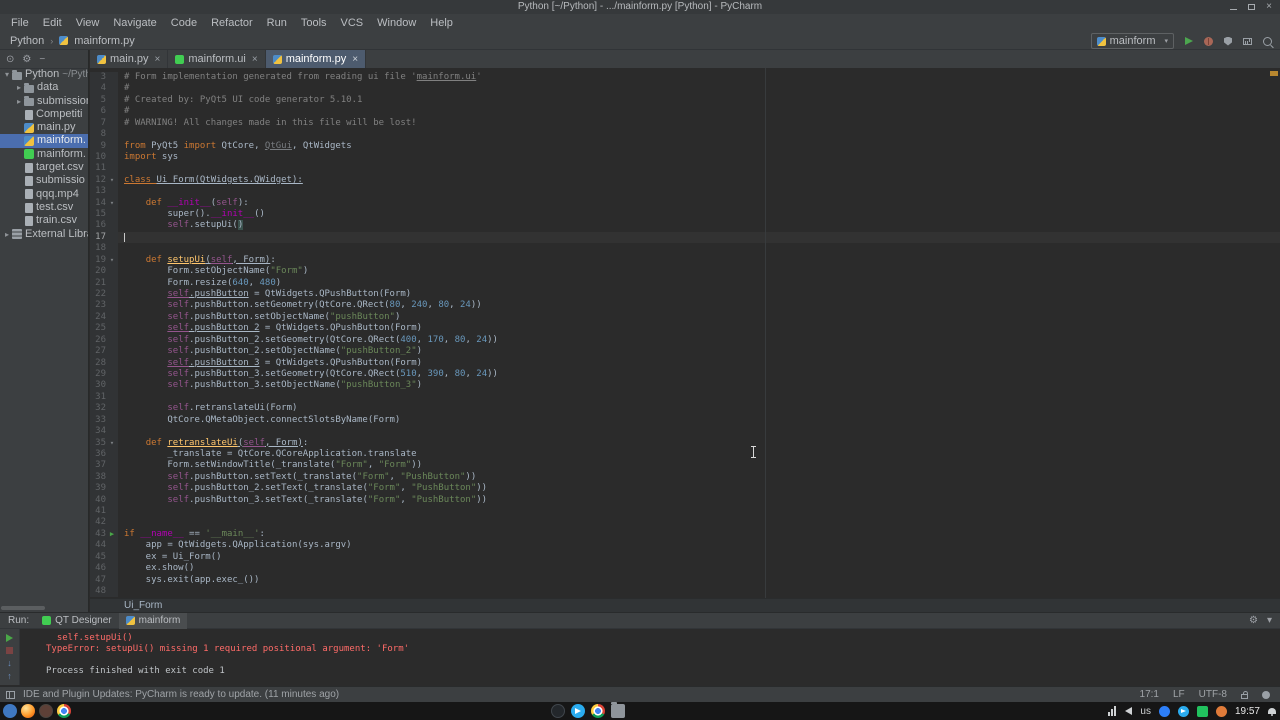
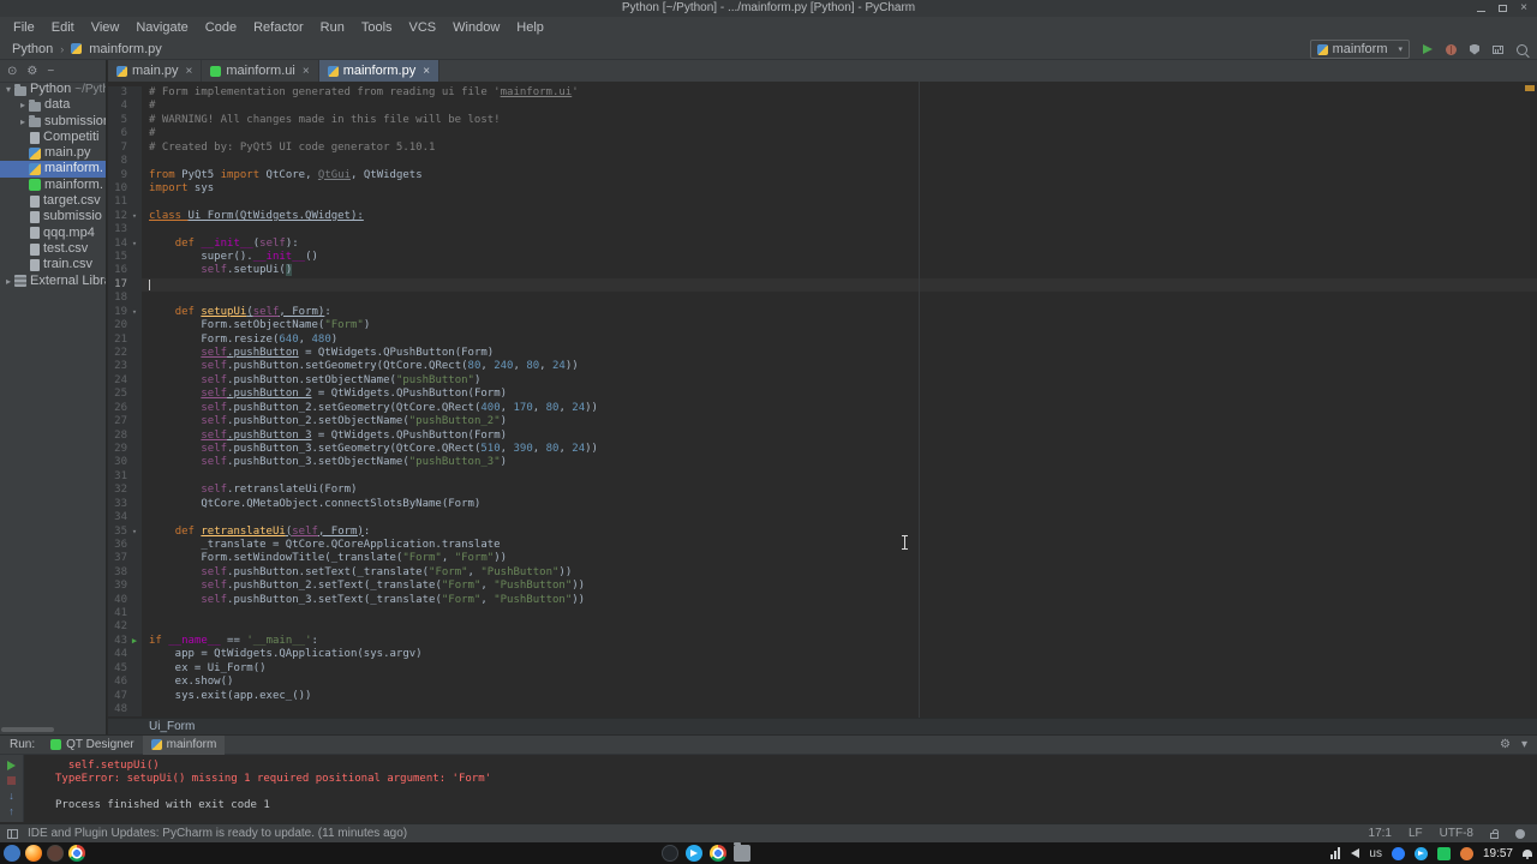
  Python [~/Python] - .../mainform.py [Python] - PyCharm
  ×
  File
  Edit
  View
  Navigate
  Code
  Refactor
  Run
  Tools
  VCS
  Window
  Help
  Python
  ›
  mainform.py
  mainform
  ⊙
  ⚙
  −
  ▾
  Python
  ~/Pyt
  ▸
  data
  ▸
  submissio
  Competiti
  main.py
  mainform.
  mainform.
  target.csv
  submissio
  qqq.mp4
  test.csv
  train.csv
  ▸
  External Libr
  main.py
  ×
  mainform.ui
  ×
  mainform.py
  ×
  3
  # Form implementation generated from reading ui file 'mainform.ui'
  4
  #
  5
- # Created by: PyQt5 UI code generator 5.10.1
+ # WARNING! All changes made in this file will be lost!
  6
  #
  7
- # WARNING! All changes made in this file will be lost!
+ # Created by: PyQt5 UI code generator 5.10.1
  8
  9
  from PyQt5 import QtCore, QtGui, QtWidgets
  10
  import sys
  11
  12
  ▾
  class Ui_Form(QtWidgets.QWidget):
  13
  14
  ▾
  def __init__(self):
  15
  super().__init__()
  16
  self.setupUi()
  17
  18
  19
  ▾
  def setupUi(self, Form):
  20
  Form.setObjectName("Form")
  21
  Form.resize(640, 480)
  22
  self.pushButton = QtWidgets.QPushButton(Form)
  23
  self.pushButton.setGeometry(QtCore.QRect(80, 240, 80, 24))
  24
  self.pushButton.setObjectName("pushButton")
  25
  self.pushButton_2 = QtWidgets.QPushButton(Form)
  26
  self.pushButton_2.setGeometry(QtCore.QRect(400, 170, 80, 24))
  27
  self.pushButton_2.setObjectName("pushButton_2")
  28
  self.pushButton_3 = QtWidgets.QPushButton(Form)
  29
  self.pushButton_3.setGeometry(QtCore.QRect(510, 390, 80, 24))
  30
  self.pushButton_3.setObjectName("pushButton_3")
  31
  32
  self.retranslateUi(Form)
  33
  QtCore.QMetaObject.connectSlotsByName(Form)
  34
  35
  ▾
  def retranslateUi(self, Form):
  36
  _translate = QtCore.QCoreApplication.translate
  37
  Form.setWindowTitle(_translate("Form", "Form"))
  38
  self.pushButton.setText(_translate("Form", "PushButton"))
  39
  self.pushButton_2.setText(_translate("Form", "PushButton"))
  40
  self.pushButton_3.setText(_translate("Form", "PushButton"))
  41
  42
  43
  ▶
  if __name__ == '__main__':
  44
  app = QtWidgets.QApplication(sys.argv)
  45
  ex = Ui_Form()
  46
  ex.show()
  47
  sys.exit(app.exec_())
  48
  Ui_Form
  Run:
  QT Designer
  mainform
  ⚙
  ▾
  ↓
  ↑
  self.setupUi()
  TypeError: setupUi() missing 1 required positional argument: 'Form'
  Process finished with exit code 1
  IDE and Plugin Updates: PyCharm is ready to update. (11 minutes ago)
  17:1
  LF
  UTF-8
  us
  19:57
